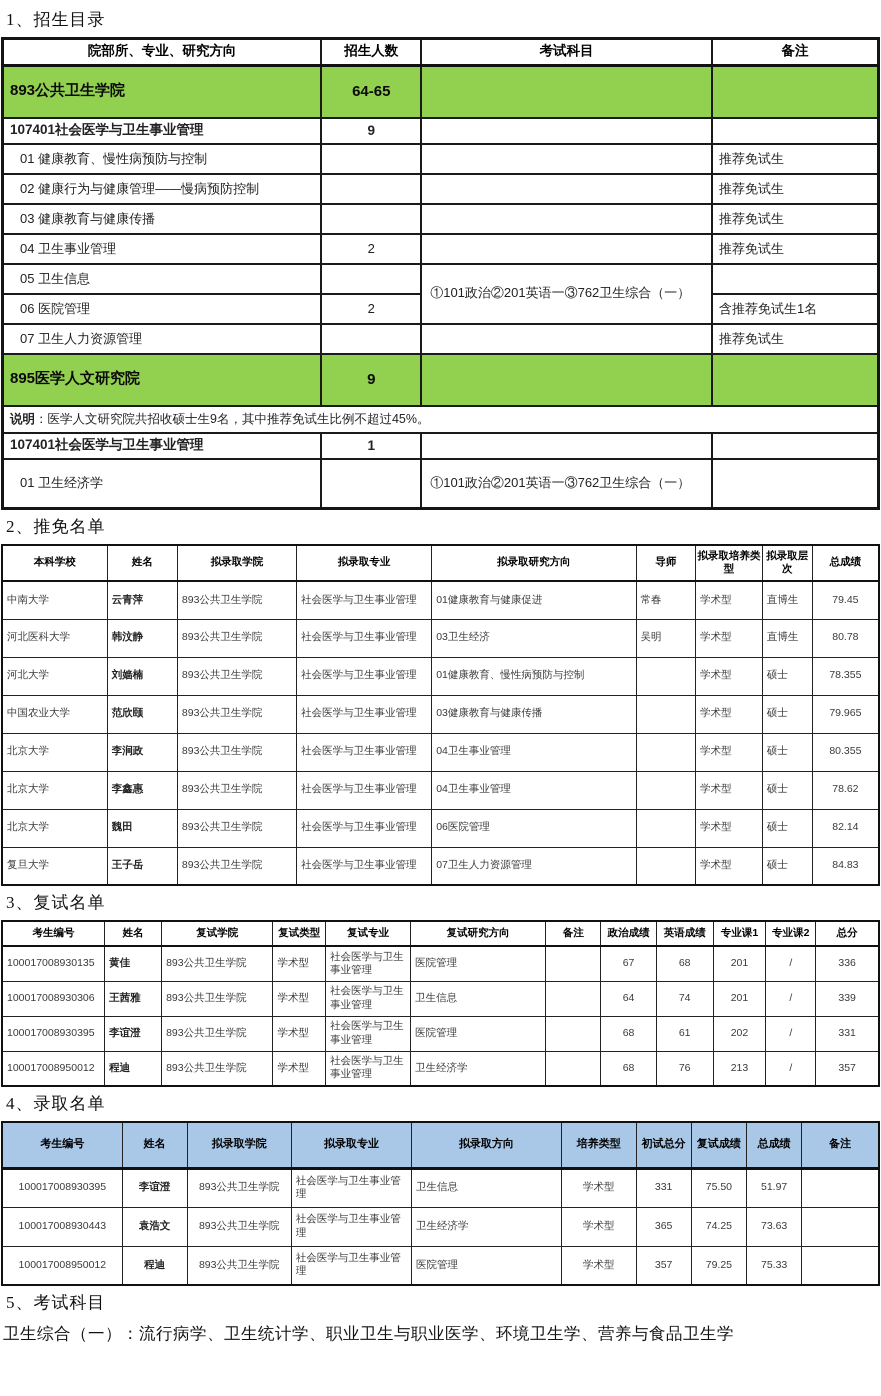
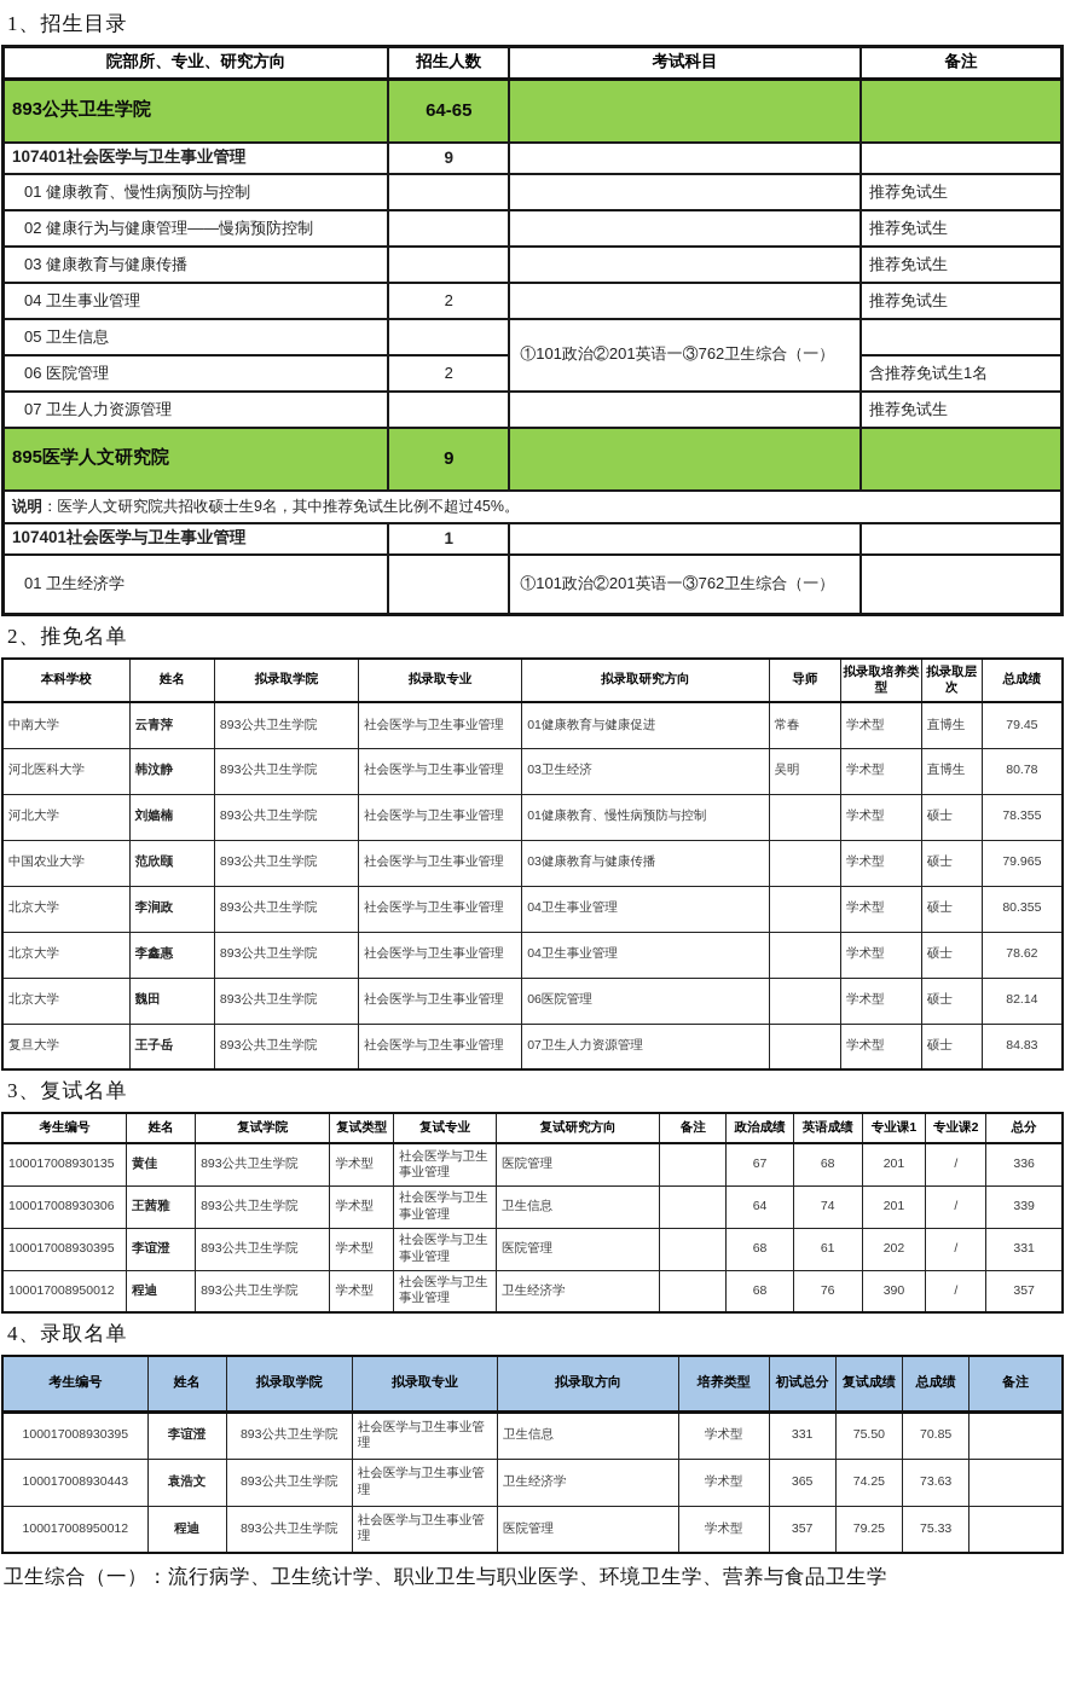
  1、招生目录
  院部所、专业、研究方向	招生人数	考试科目	备注
  893公共卫生学院	64-65
  107401社会医学与卫生事业管理	9
  01 健康教育、慢性病预防与控制			推荐免试生
  02 健康行为与健康管理——慢病预防控制			推荐免试生
  03 健康教育与健康传播			推荐免试生
  04 卫生事业管理	2		推荐免试生
  05 卫生信息		①101政治②201英语一③762卫生综合（一）
  06 医院管理	2	含推荐免试生1名
  07 卫生人力资源管理			推荐免试生
  895医学人文研究院	9
  说明：医学人文研究院共招收硕士生9名，其中推荐免试生比例不超过45%。
  107401社会医学与卫生事业管理	1
  01 卫生经济学		①101政治②201英语一③762卫生综合（一）
  2、推免名单
  本科学校	姓名	拟录取学院	拟录取专业	拟录取研究方向	导师	拟录取培养类型	拟录取层次	总成绩
  中南大学	云青萍	893公共卫生学院	社会医学与卫生事业管理	01健康教育与健康促进	常春	学术型	直博生	79.45
  河北医科大学	韩汶静	893公共卫生学院	社会医学与卫生事业管理	03卫生经济	吴明	学术型	直博生	80.78
  河北大学	刘嫱楠	893公共卫生学院	社会医学与卫生事业管理	01健康教育、慢性病预防与控制		学术型	硕士	78.355
  中国农业大学	范欣颐	893公共卫生学院	社会医学与卫生事业管理	03健康教育与健康传播		学术型	硕士	79.965
  北京大学	李涧政	893公共卫生学院	社会医学与卫生事业管理	04卫生事业管理		学术型	硕士	80.355
  北京大学	李鑫惠	893公共卫生学院	社会医学与卫生事业管理	04卫生事业管理		学术型	硕士	78.62
  北京大学	魏田	893公共卫生学院	社会医学与卫生事业管理	06医院管理		学术型	硕士	82.14
  复旦大学	王子岳	893公共卫生学院	社会医学与卫生事业管理	07卫生人力资源管理		学术型	硕士	84.83
  3、复试名单
  考生编号	姓名	复试学院	复试类型	复试专业	复试研究方向	备注	政治成绩	英语成绩	专业课1	专业课2	总分
  100017008930135	黄佳	893公共卫生学院	学术型	社会医学与卫生事业管理	医院管理		67	68	201	/	336
  100017008930306	王茜雅	893公共卫生学院	学术型	社会医学与卫生事业管理	卫生信息		64	74	201	/	339
  100017008930395	李谊澄	893公共卫生学院	学术型	社会医学与卫生事业管理	医院管理		68	61	202	/	331
- 100017008950012	程迪	893公共卫生学院	学术型	社会医学与卫生事业管理	卫生经济学		68	76	213	/	357
+ 100017008950012	程迪	893公共卫生学院	学术型	社会医学与卫生事业管理	卫生经济学		68	76	390	/	357
  4、录取名单
  考生编号	姓名	拟录取学院	拟录取专业	拟录取方向	培养类型	初试总分	复试成绩	总成绩	备注
- 100017008930395	李谊澄	893公共卫生学院	社会医学与卫生事业管理	卫生信息	学术型	331	75.50	51.97
+ 100017008930395	李谊澄	893公共卫生学院	社会医学与卫生事业管理	卫生信息	学术型	331	75.50	70.85
  100017008930443	袁浩文	893公共卫生学院	社会医学与卫生事业管理	卫生经济学	学术型	365	74.25	73.63
  100017008950012	程迪	893公共卫生学院	社会医学与卫生事业管理	医院管理	学术型	357	79.25	75.33
- 5、考试科目
  卫生综合（一）：流行病学、卫生统计学、职业卫生与职业医学、环境卫生学、营养与食品卫生学
